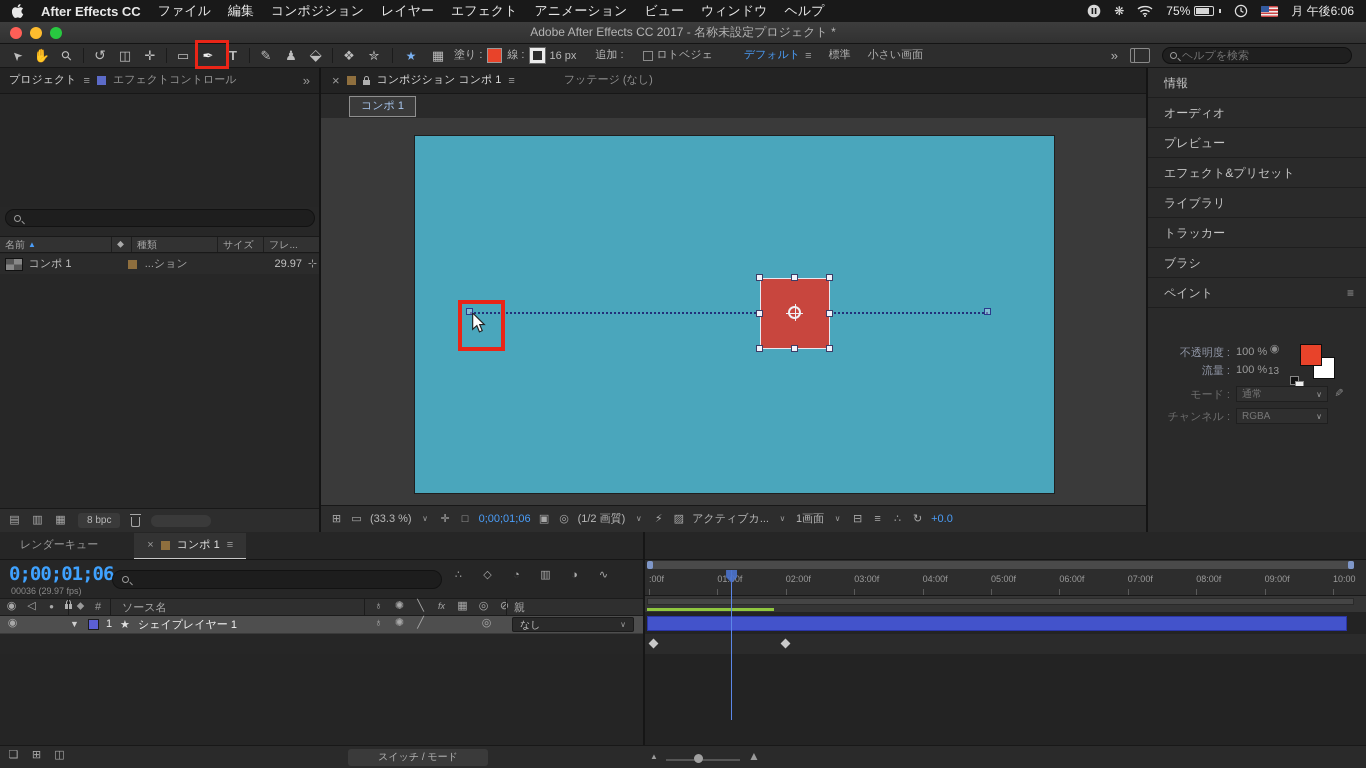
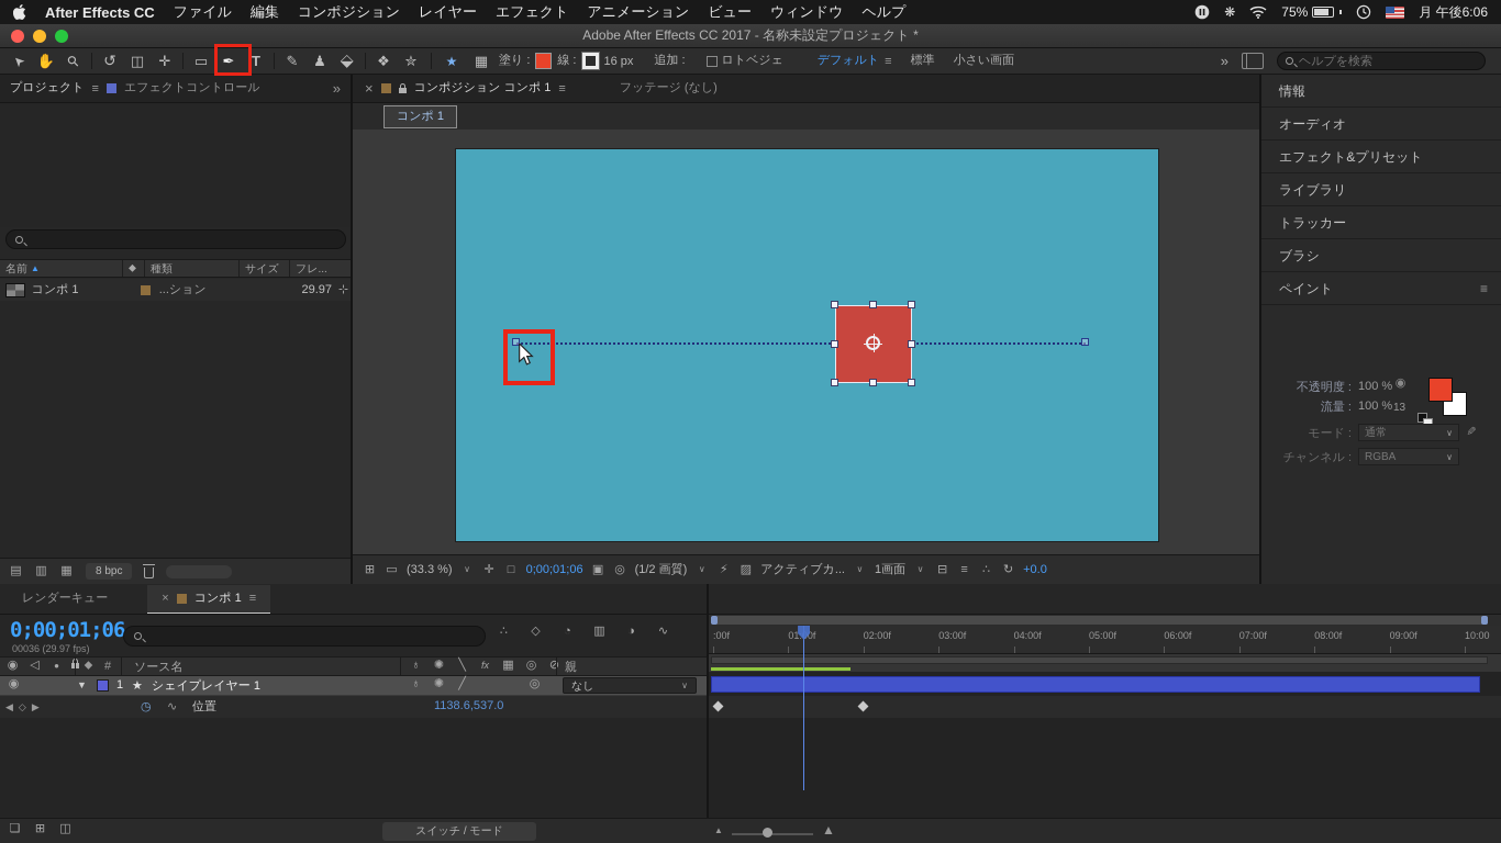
  After Effects CC
  ファイル
  編集
  コンポジション
  レイヤー
  エフェクト
  アニメーション
  ビュー
  ウィンドウ
  ヘルプ
  ❋
  75%
  月 午後6:06
  Adobe After Effects CC 2017 - 名称未設定プロジェクト *
  ★
  ▦
  塗り :
  線 :
  16 px
  追加 :
  ロトベジェ
  デフォルト
  ≡
  標準
  小さい画面
  »
  ヘルプを検索
  プロジェクト
  ≡
  エフェクトコントロール
  »
  名前
  ▲
  ⬥
  種類
  サイズ
  フレ...
  コンポ 1
  ...ション
  29.97
  ⊹
  8 bpc
  ×
  コンポジション コンポ 1
  ≡
  フッテージ (なし)
  コンポ 1
  (33.3 %)
  0;00;01;06
  (1/2 画質)
  アクティブカ...
  1画面
  +0.0
  情報
  オーディオ
- プレビュー
  エフェクト&プリセット
  ライブラリ
  トラッカー
  ブラシ
  ペイント
  ≡
  不透明度 :
  100 %
  ◉
  流量 :
  100 %
  13
  モード :
  通常
  チャンネル :
  RGBA
  レンダーキュー
  ×
  コンポ 1
  ≡
  0;00;01;06
  00036 (29.97 fps)
  ⬥
  #
  ソース名
  親
  ◉
  ▼
  1
  ★
  シェイプレイヤー 1
  ◎
  なし
+ ◀
+ ◇
+ ▶
+ ◷
+ ∿
+ 位置
+ 1138.6,537.0
  :00f
  02:00f
  03:00f
  04:00f
  05:00f
  06:00f
  07:00f
  08:00f
  09:00f
  10:00
  スイッチ / モード
  ▲
  ▲
